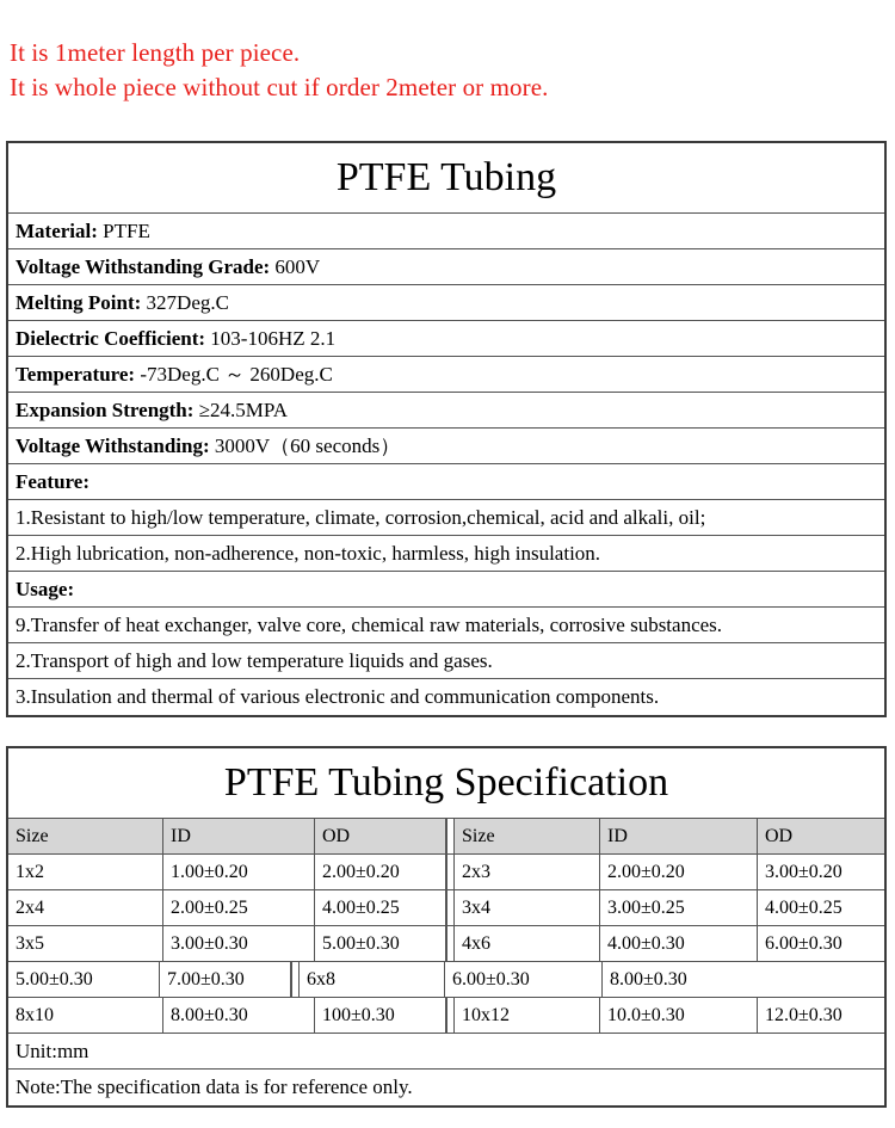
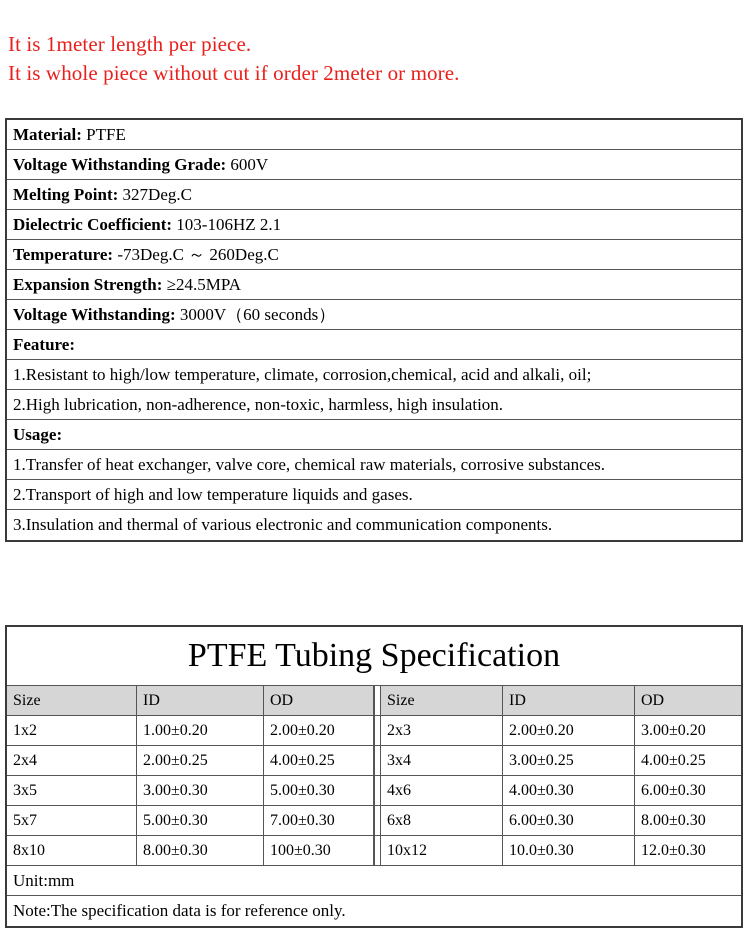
  It is 1meter length per piece.
  It is whole piece without cut if order 2meter or more.
- PTFE Tubing
  Material: PTFE
  Voltage Withstanding Grade: 600V
  Melting Point: 327Deg.C
  Dielectric Coefficient: 103-106HZ 2.1
  Temperature: -73Deg.C ～ 260Deg.C
  Expansion Strength: ≥24.5MPA
  Voltage Withstanding: 3000V（60 seconds）
  Feature:
  1.Resistant to high/low temperature, climate, corrosion,chemical, acid and alkali, oil;
  2.High lubrication, non-adherence, non-toxic, harmless, high insulation.
  Usage:
- 9.Transfer of heat exchanger, valve core, chemical raw materials, corrosive substances.
+ 1.Transfer of heat exchanger, valve core, chemical raw materials, corrosive substances.
  2.Transport of high and low temperature liquids and gases.
  3.Insulation and thermal of various electronic and communication components.
  PTFE Tubing Specification
  Size
  ID
  OD
  Size
  ID
  OD
  1x2
  1.00±0.20
  2.00±0.20
  2x3
  2.00±0.20
  3.00±0.20
  2x4
  2.00±0.25
  4.00±0.25
  3x4
  3.00±0.25
  4.00±0.25
  3x5
  3.00±0.30
  5.00±0.30
  4x6
  4.00±0.30
  6.00±0.30
+ 5x7
  5.00±0.30
  7.00±0.30
  6x8
  6.00±0.30
  8.00±0.30
  8x10
  8.00±0.30
  100±0.30
  10x12
  10.0±0.30
  12.0±0.30
  Unit:mm
  Note:The specification data is for reference only.
